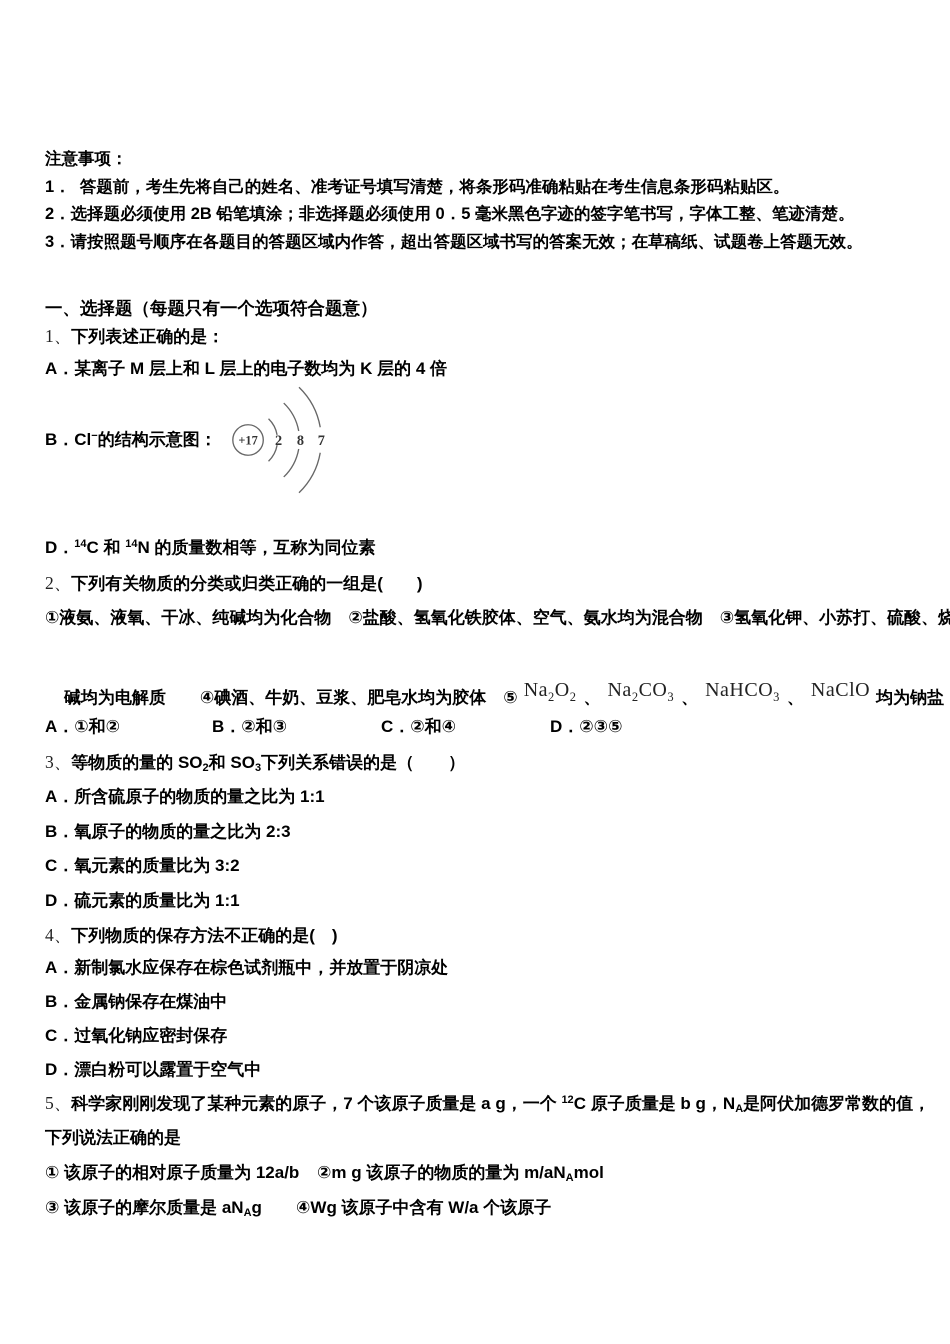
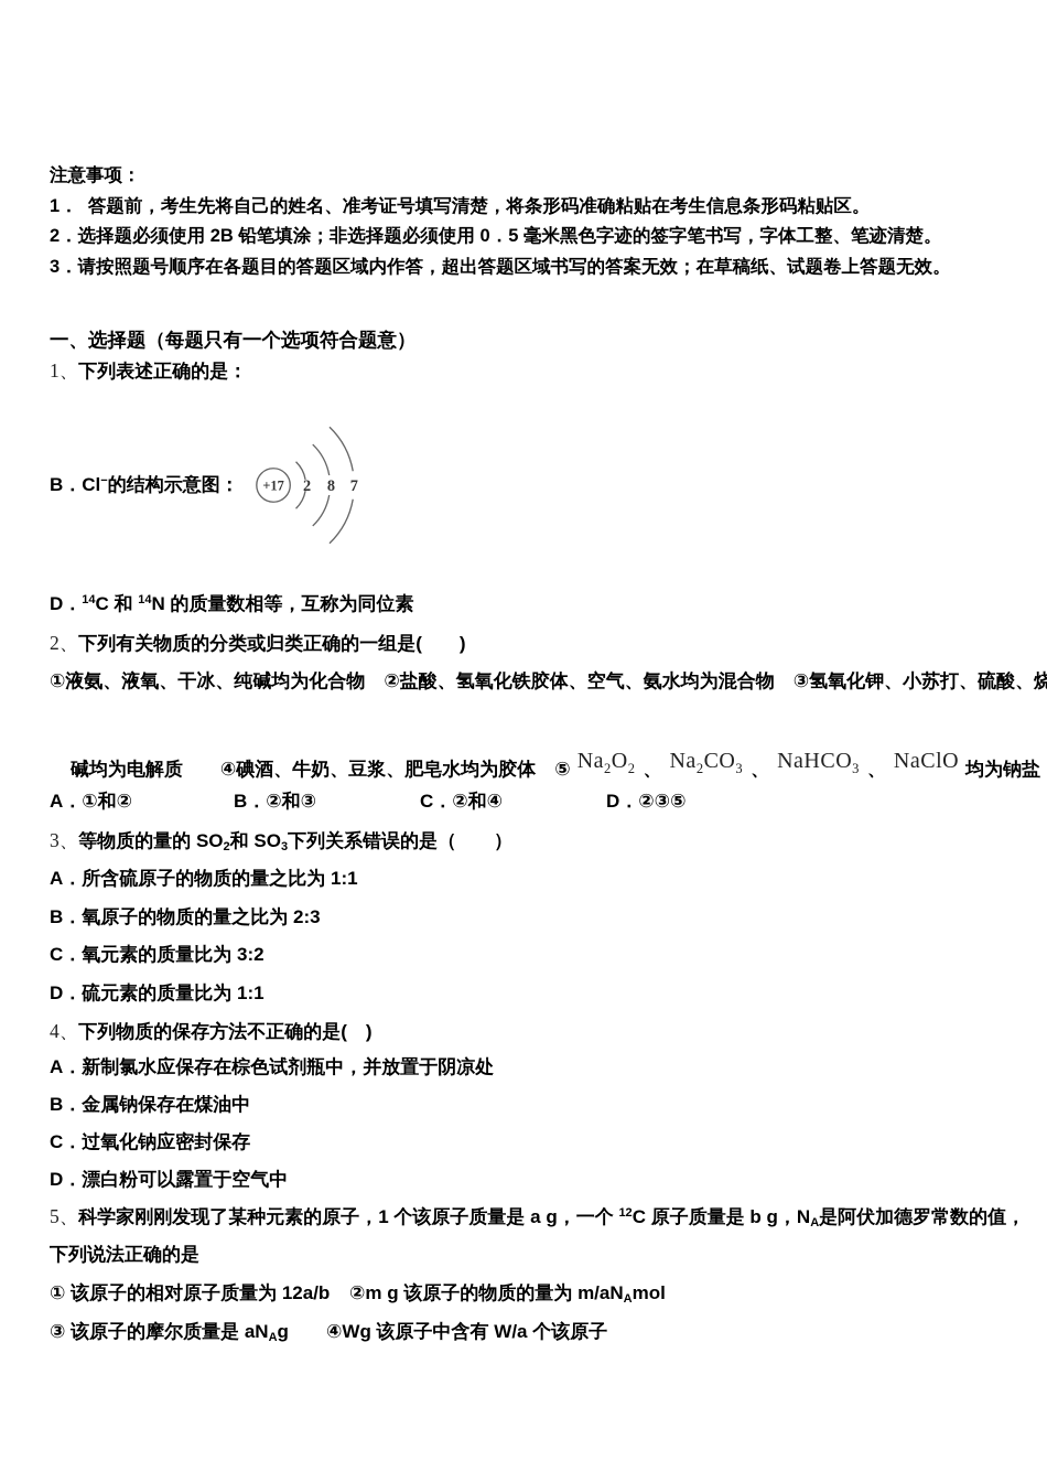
  注意事项：
  1． 答题前，考生先将自己的姓名、准考证号填写清楚，将条形码准确粘贴在考生信息条形码粘贴区。
  2．选择题必须使用 2B 铅笔填涂；非选择题必须使用 0．5 毫米黑色字迹的签字笔书写，字体工整、笔迹清楚。
  3．请按照题号顺序在各题目的答题区域内作答，超出答题区域书写的答案无效；在草稿纸、试题卷上答题无效。
  一、选择题（每题只有一个选项符合题意）
  1、下列表述正确的是：
- A．某离子 M 层上和 L 层上的电子数均为 K 层的 4 倍
  B．Cl−的结构示意图：
  +17
  2
  8
  7
  D．14C 和 14N 的质量数相等，互称为同位素
  2、下列有关物质的分类或归类正确的一组是( )
  ①液氨、液氧、干冰、纯碱均为化合物 ②盐酸、氢氧化铁胶体、空气、氨水均为混合物 ③氢氧化钾、小苏打、硫酸、烧
  碱均为电解质 ④碘酒、牛奶、豆浆、肥皂水均为胶体 ⑤ Na2O2 、 Na2CO3 、 NaHCO3 、 NaClO 均为钠盐
  A．①和②
  B．②和③
  C．②和④
  D．②③⑤
  3、等物质的量的 SO2和 SO3下列关系错误的是（ ）
  A．所含硫原子的物质的量之比为 1:1
  B．氧原子的物质的量之比为 2:3
  C．氧元素的质量比为 3:2
  D．硫元素的质量比为 1:1
  4、下列物质的保存方法不正确的是( )
  A．新制氯水应保存在棕色试剂瓶中，并放置于阴凉处
  B．金属钠保存在煤油中
  C．过氧化钠应密封保存
  D．漂白粉可以露置于空气中
- 5、科学家刚刚发现了某种元素的原子，7 个该原子质量是 a g，一个 12C 原子质量是 b g，NA是阿伏加德罗常数的值，
+ 5、科学家刚刚发现了某种元素的原子，1 个该原子质量是 a g，一个 12C 原子质量是 b g，NA是阿伏加德罗常数的值，
  下列说法正确的是
  ① 该原子的相对原子质量为 12a/b
  ②m g 该原子的物质的量为 m/aNAmol
  ③ 该原子的摩尔质量是 aNAg
  ④Wg 该原子中含有 W/a 个该原子
